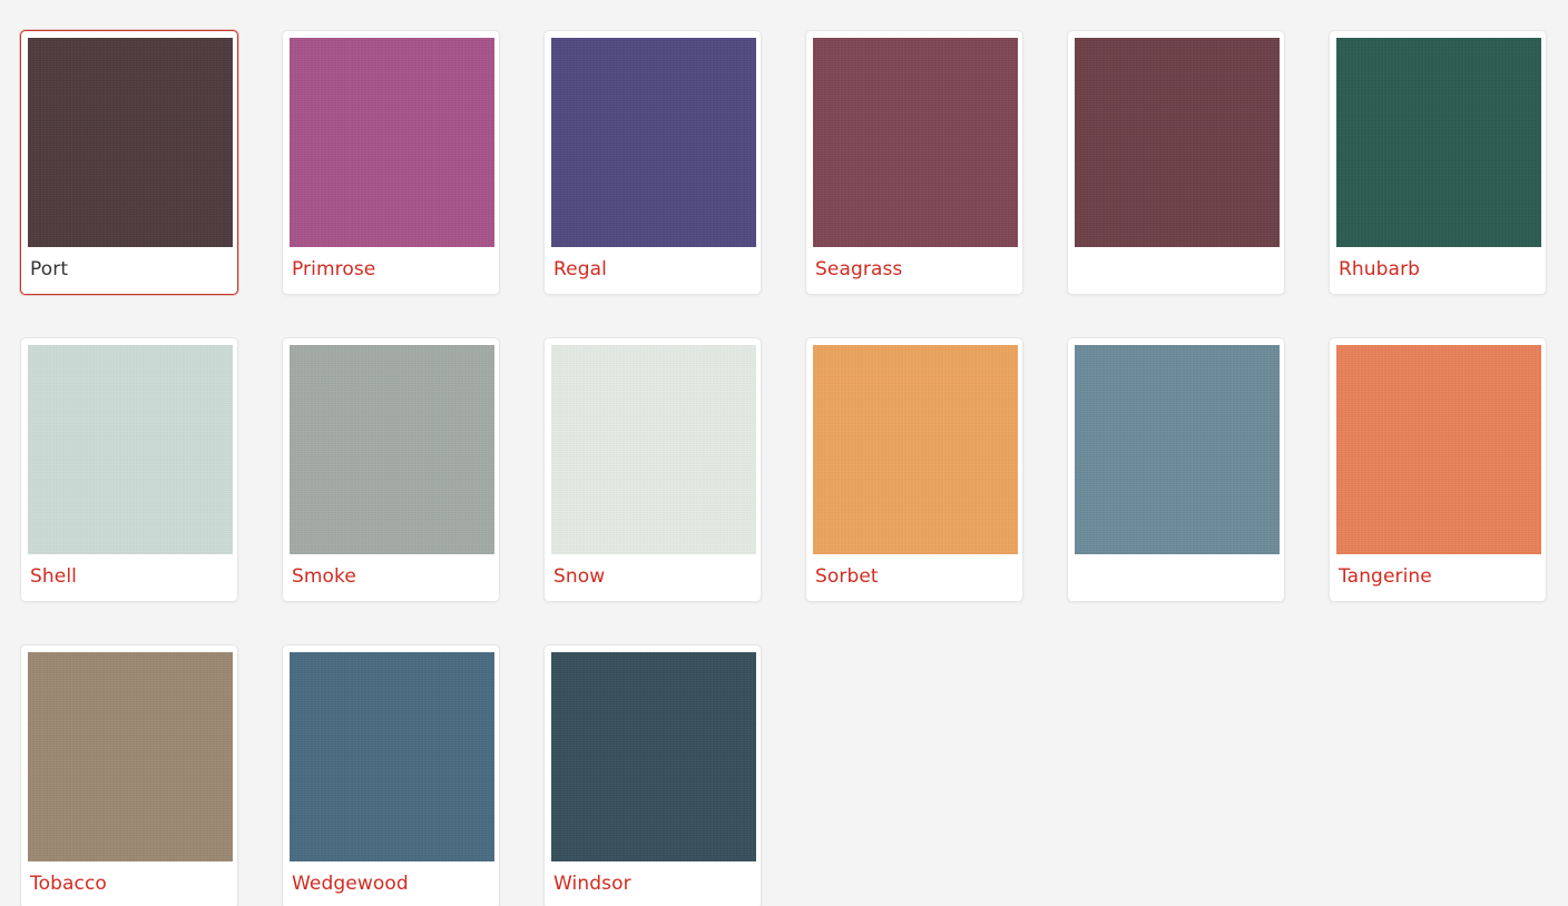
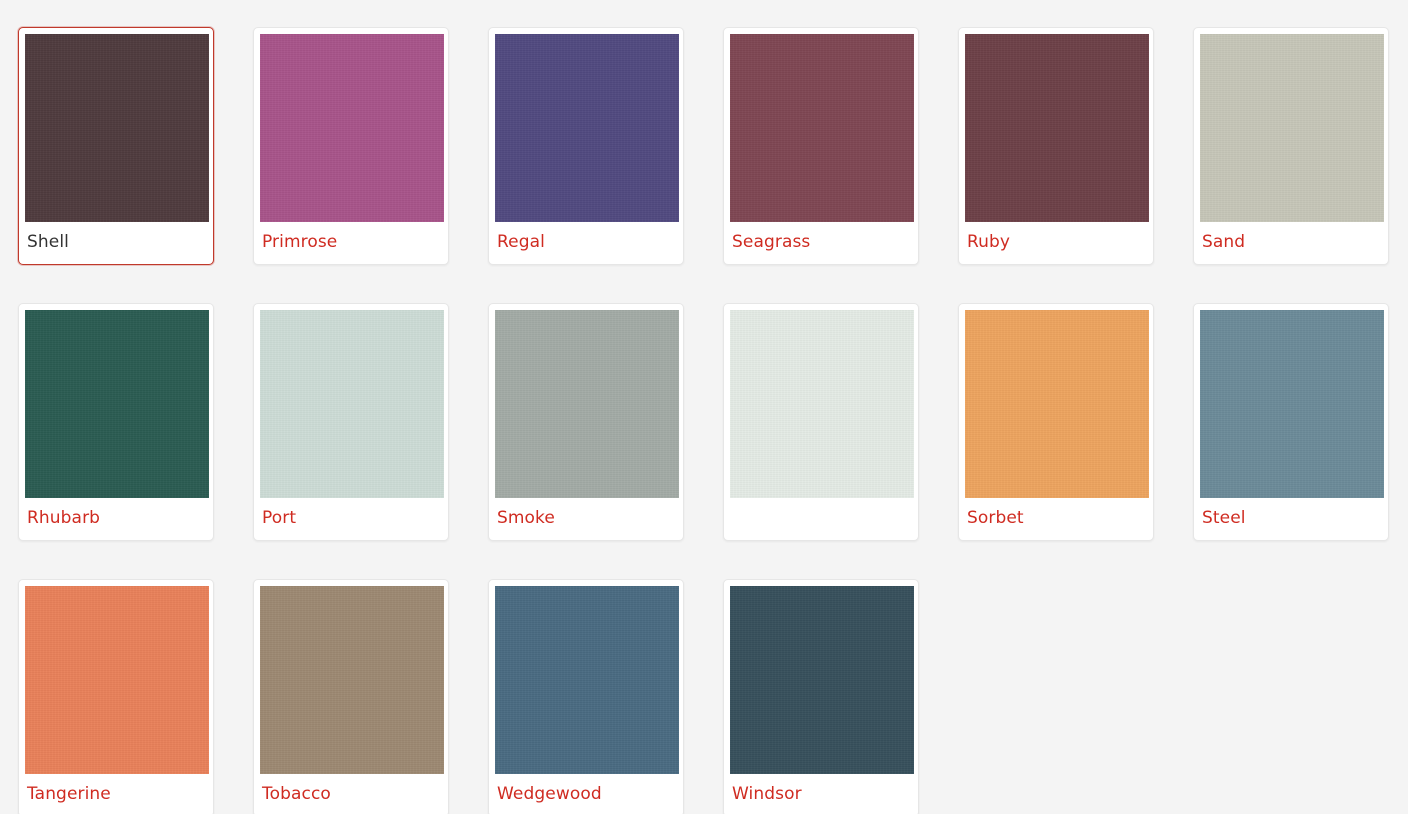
- Port
+ Shell
  Primrose
  Regal
  Seagrass
+ Ruby
+ Sand
  Rhubarb
- Shell
+ Port
  Smoke
- Snow
  Sorbet
+ Steel
  Tangerine
  Tobacco
  Wedgewood
  Windsor
